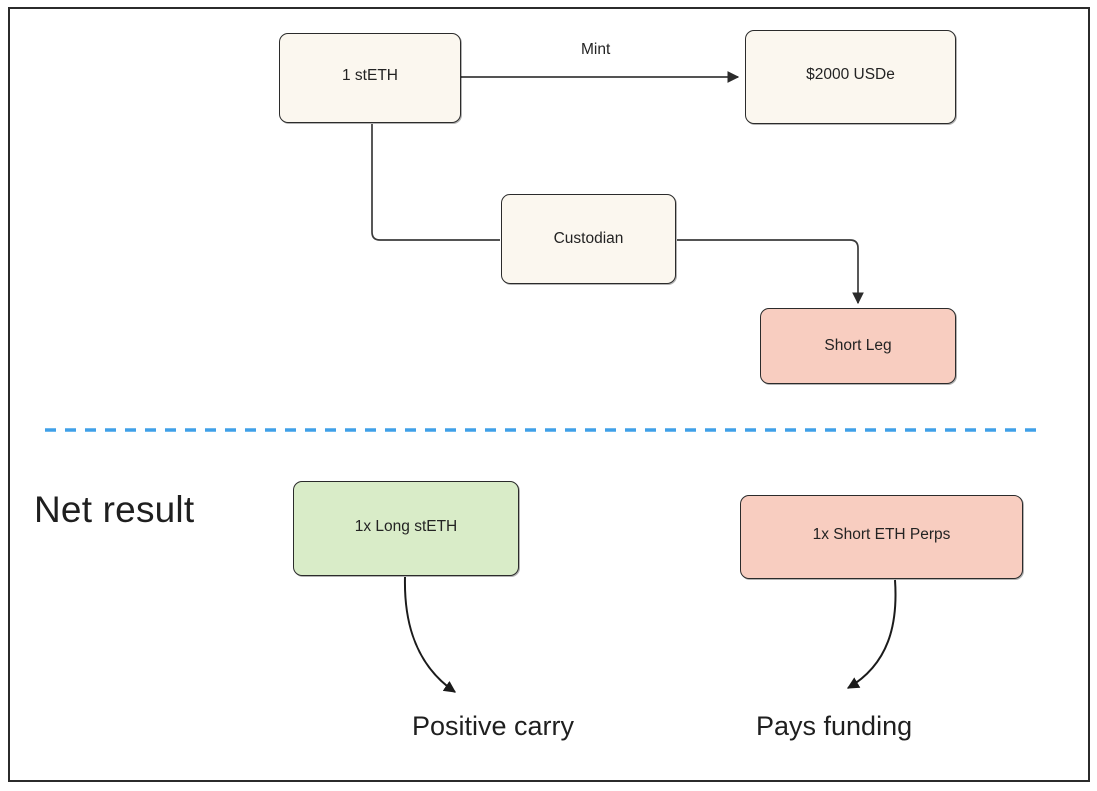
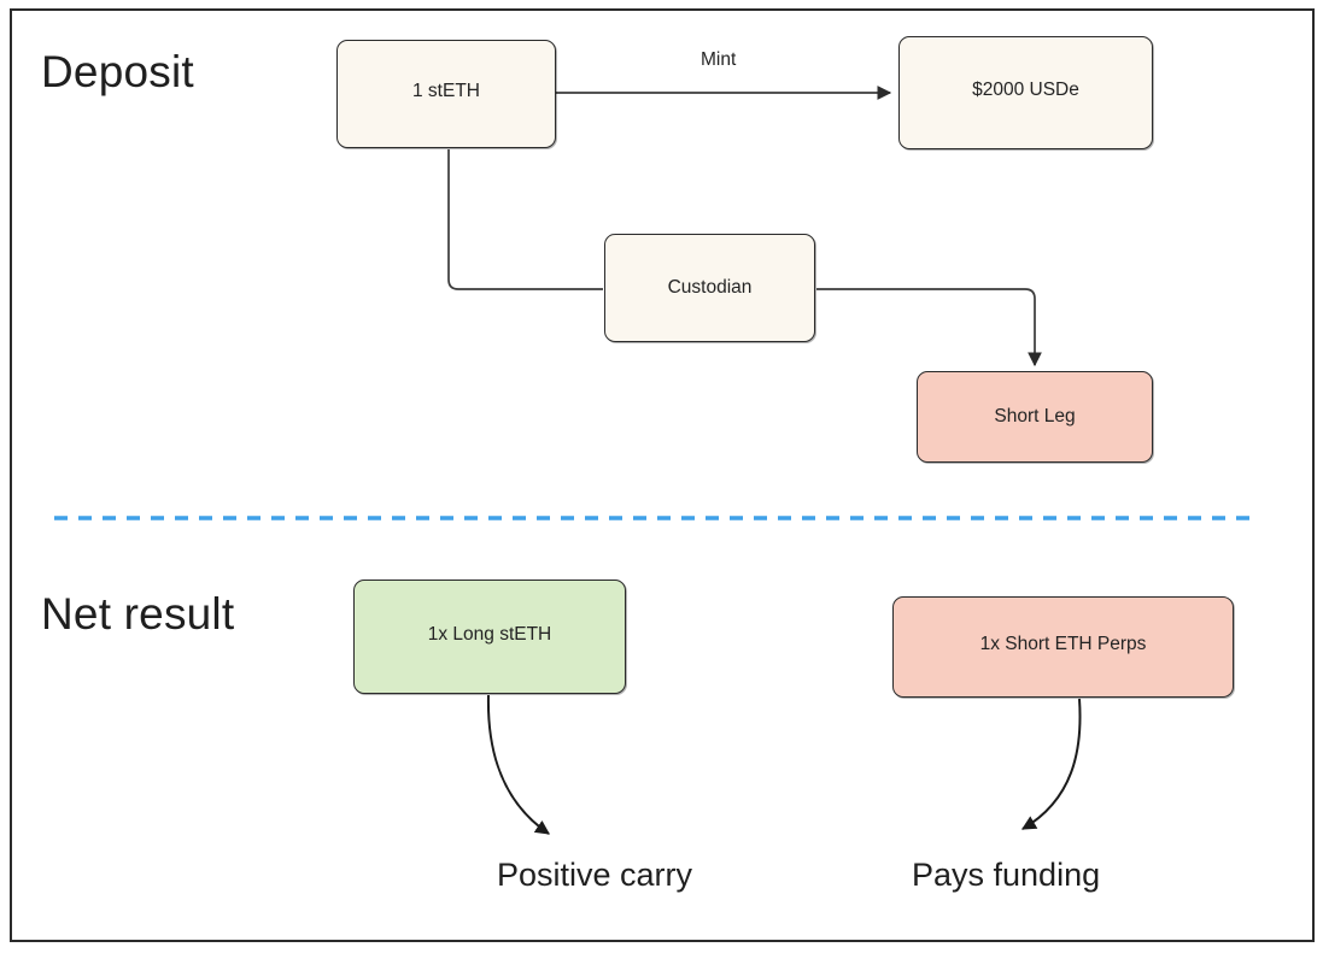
+ Deposit
  Net result
  1 stETH
  $2000 USDe
  Custodian
  Short Leg
  1x Long stETH
  1x Short ETH Perps
  Mint
  Positive carry
  Pays funding
